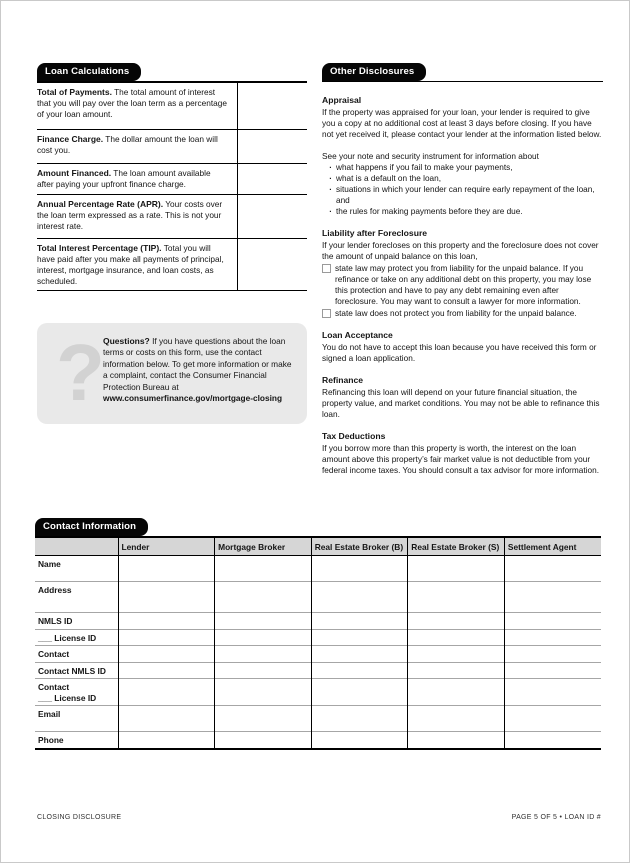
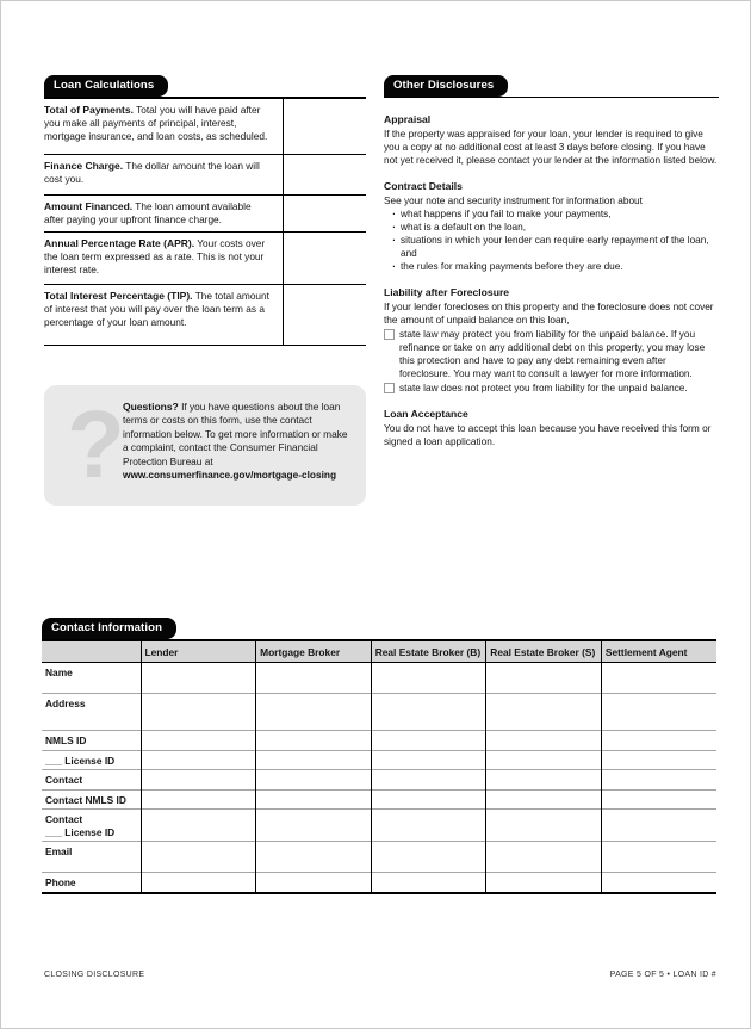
  Loan Calculations
- Total of Payments. The total amount of interest that you will pay over the loan term as a percentage of your loan amount.
+ Total of Payments. Total you will have paid after you make all payments of principal, interest, mortgage insurance, and loan costs, as scheduled.
  Finance Charge. The dollar amount the loan will cost you.
  Amount Financed. The loan amount available after paying your upfront finance charge.
  Annual Percentage Rate (APR). Your costs over the loan term expressed as a rate. This is not your interest rate.
- Total Interest Percentage (TIP). Total you will have paid after you make all payments of principal, interest, mortgage insurance, and loan costs, as scheduled.
+ Total Interest Percentage (TIP). The total amount of interest that you will pay over the loan term as a percentage of your loan amount.
  ?
  Questions? If you have questions about the loan terms or costs on this form, use the contact information below. To get more information or make a complaint, contact the Consumer Financial Protection Bureau at www.consumerfinance.gov/mortgage-closing
  Other Disclosures
  Appraisal
  If the property was appraised for your loan, your lender is required to give you a copy at no additional cost at least 3 days before closing. If you have not yet received it, please contact your lender at the information listed below.
+ Contract Details
  See your note and security instrument for information about
  ·
  what happens if you fail to make your payments,
  ·
  what is a default on the loan,
  ·
  situations in which your lender can require early repayment of the loan, and
  ·
  the rules for making payments before they are due.
  Liability after Foreclosure
  If your lender forecloses on this property and the foreclosure does not cover the amount of unpaid balance on this loan,
  state law may protect you from liability for the unpaid balance. If you refinance or take on any additional debt on this property, you may lose this protection and have to pay any debt remaining even after foreclosure. You may want to consult a lawyer for more information.
  state law does not protect you from liability for the unpaid balance.
  Loan Acceptance
  You do not have to accept this loan because you have received this form or signed a loan application.
- Refinance
- Refinancing this loan will depend on your future financial situation, the property value, and market conditions. You may not be able to refinance this loan.
- Tax Deductions
- If you borrow more than this property is worth, the interest on the loan amount above this property’s fair market value is not deductible from your federal income taxes. You should consult a tax advisor for more information.
  Contact Information
  	Lender	Mortgage Broker	Real Estate Broker (B)	Real Estate Broker (S)	Settlement Agent
  Name
  Address
  NMLS ID
  ___ License ID
  Contact
  Contact NMLS ID
  Contact ___ License ID
  Email
  Phone
